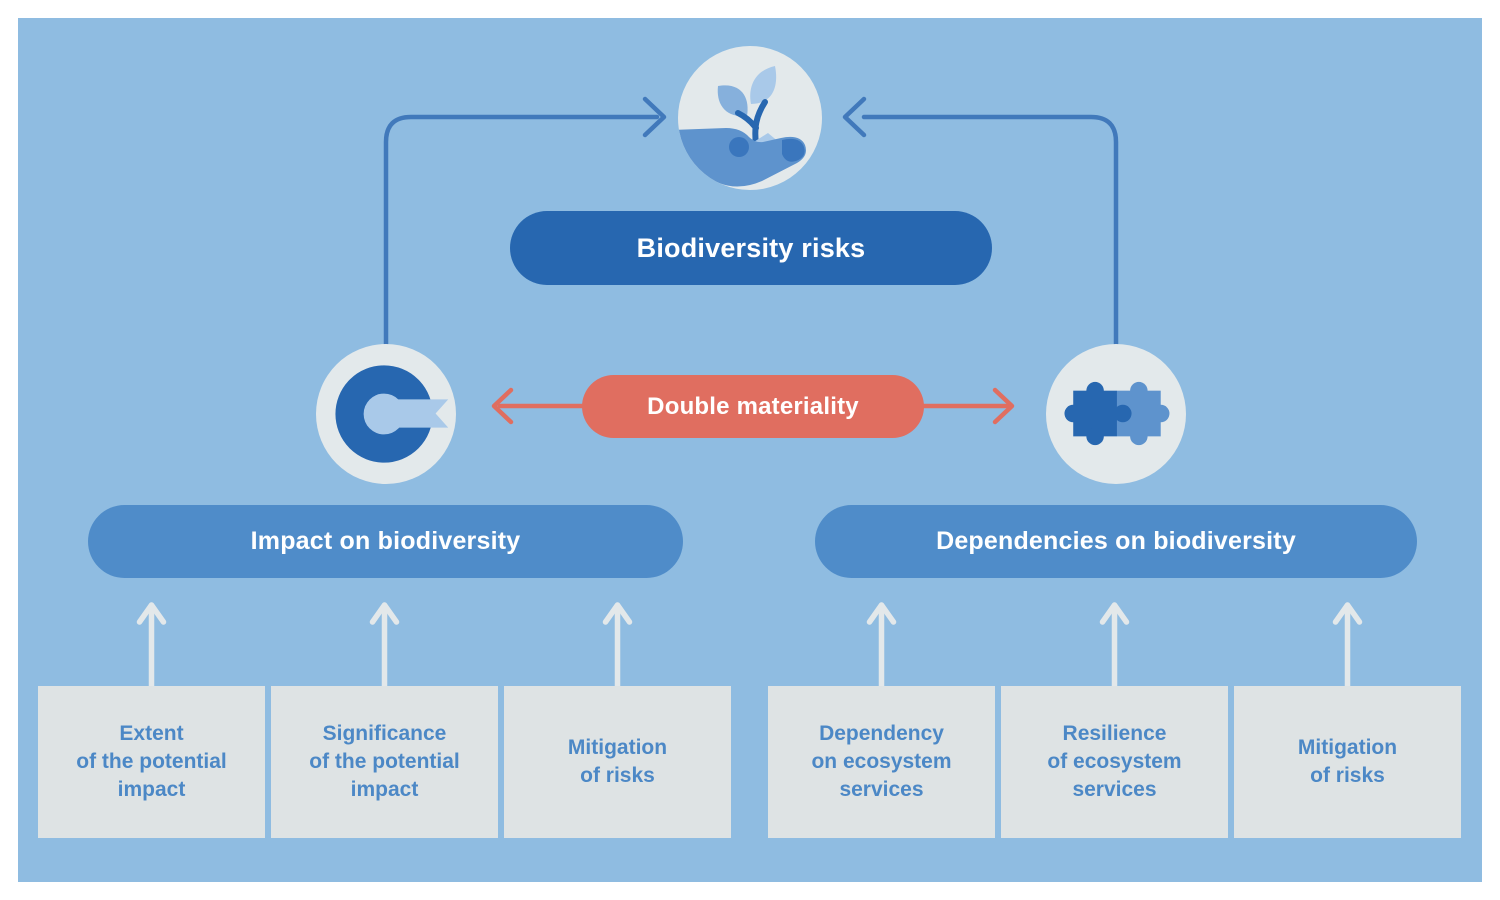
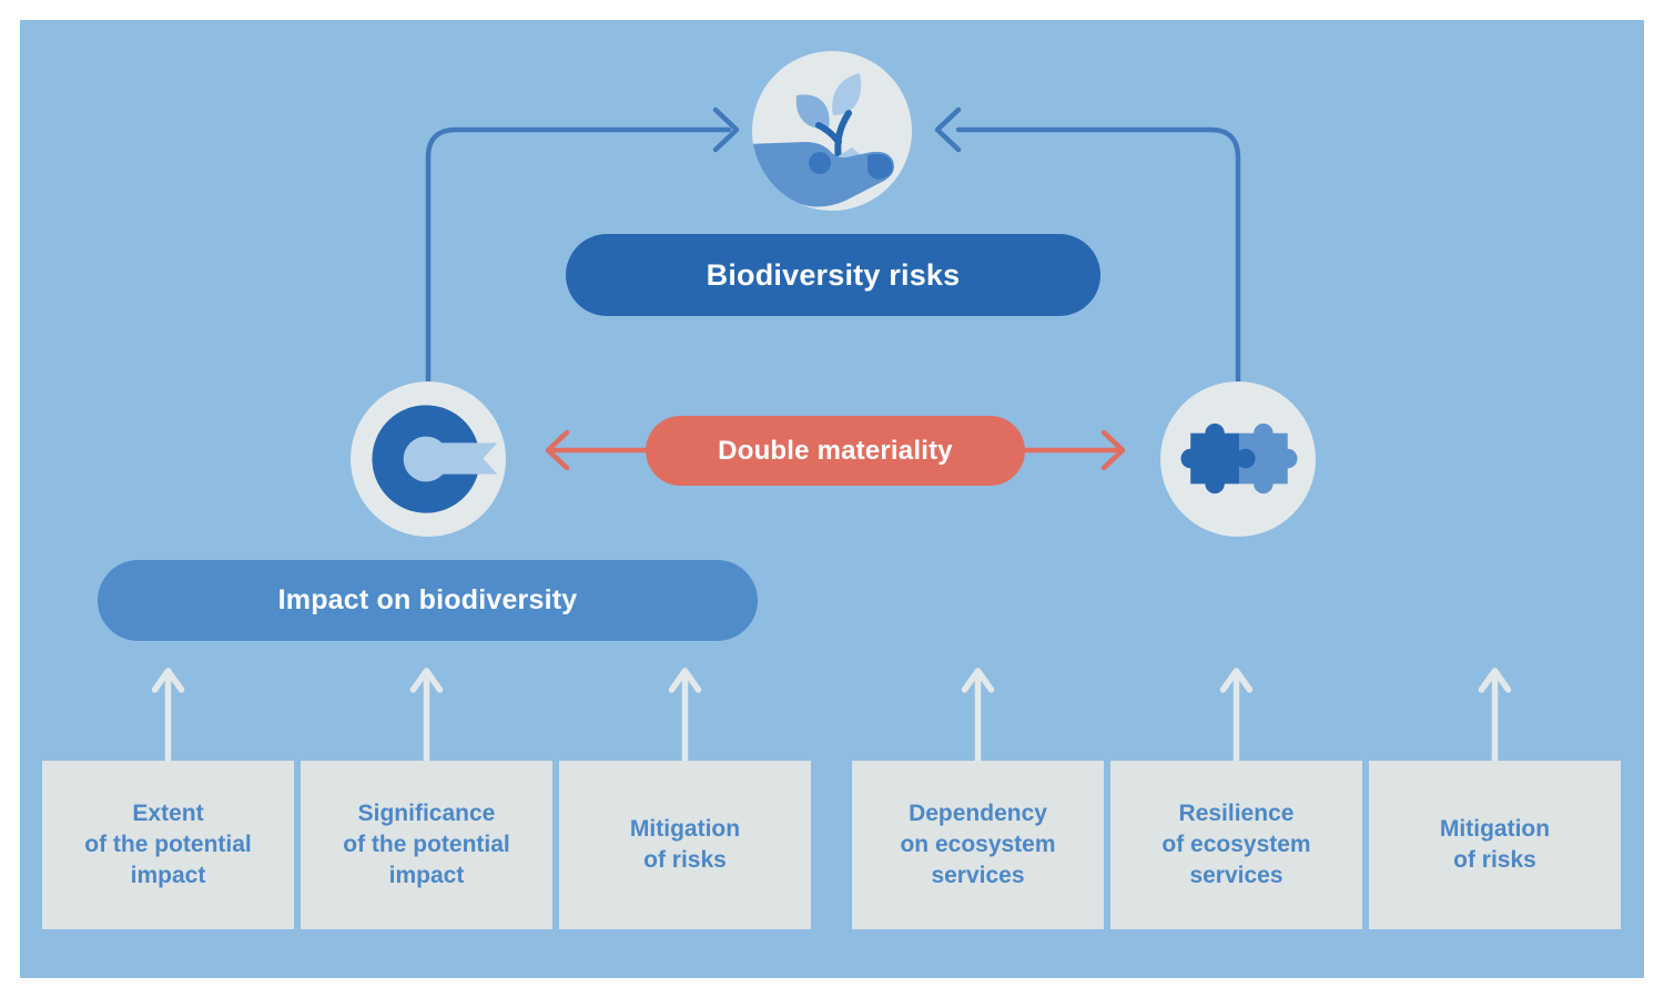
  Biodiversity risks
  Double materiality
  Impact on biodiversity
- Dependencies on biodiversity
  Extent
  of the potential
  impact
  Significance
  of the potential
  impact
  Mitigation
  of risks
  Dependency
  on ecosystem
  services
  Resilience
  of ecosystem
  services
  Mitigation
  of risks
